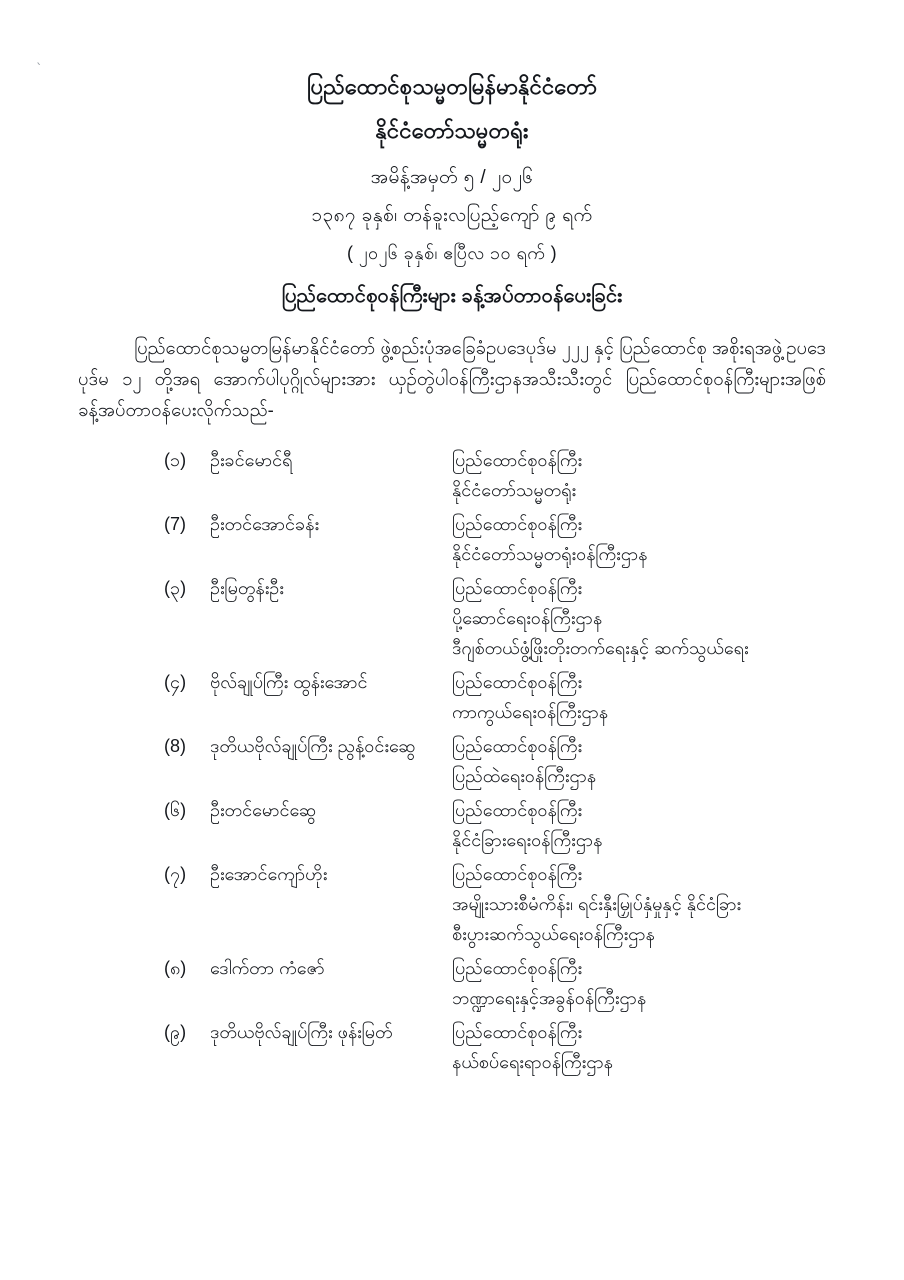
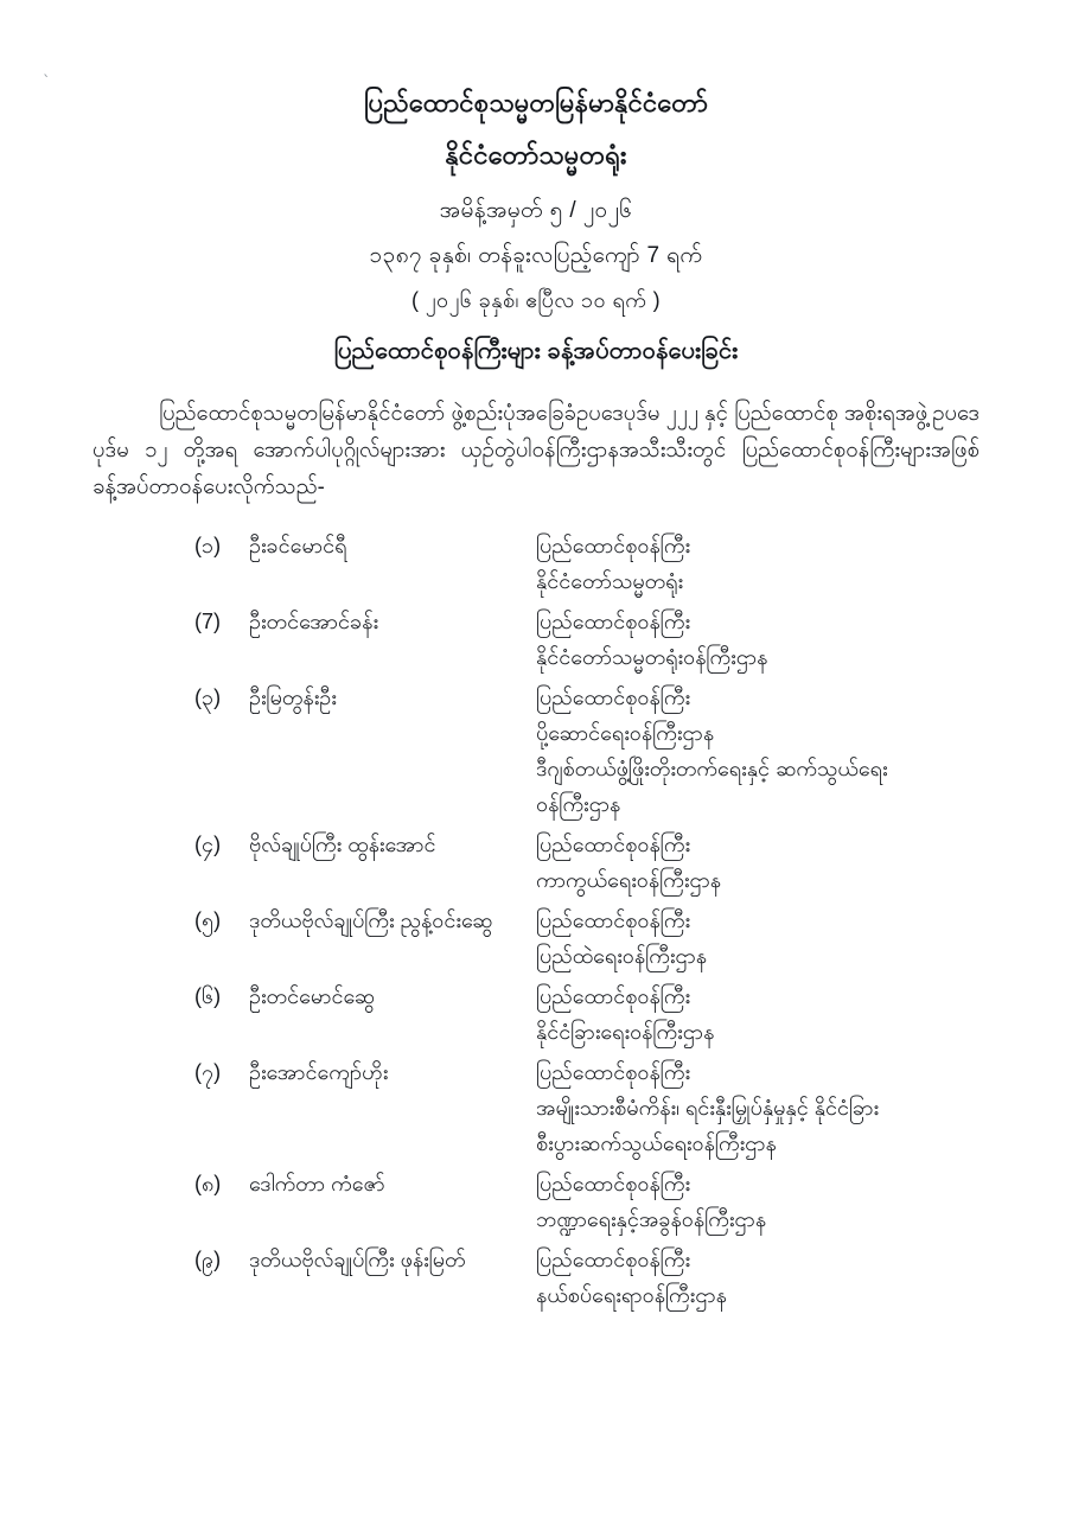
  ˎ
  ပြည်ထောင်စုသမ္မတမြန်မာနိုင်ငံတော်
  နိုင်ငံတော်သမ္မတရုံး
  အမိန့်အမှတ် ၅ / ၂၀၂၆
- ၁၃၈၇ ခုနှစ်၊ တန်ခူးလပြည့်ကျော် ၉ ရက်
+ ၁၃၈၇ ခုနှစ်၊ တန်ခူးလပြည့်ကျော် 7 ရက်
  ( ၂၀၂၆ ခုနှစ်၊ ဧပြီလ ၁၀ ရက် )
  ပြည်ထောင်စုဝန်ကြီးများ ခန့်အပ်တာဝန်ပေးခြင်း
  ပြည်ထောင်စုသမ္မတမြန်မာနိုင်ငံတော် ဖွဲ့စည်းပုံအခြေခံဥပဒေပုဒ်မ ၂၂၂ နှင့် ပြည်ထောင်စု အစိုးရအဖွဲ့ဥပဒေပုဒ်မ ၁၂ တို့အရ အောက်ပါပုဂ္ဂိုလ်များအား ယှဉ်တွဲပါဝန်ကြီးဌာနအသီးသီးတွင် ပြည်ထောင်စုဝန်ကြီးများအဖြစ် ခန့်အပ်တာဝန်ပေးလိုက်သည်-
  (၁)
  ဦးခင်မောင်ရီ
  ပြည်ထောင်စုဝန်ကြီး
  နိုင်ငံတော်သမ္မတရုံး
  (7)
  ဦးတင်အောင်ခန်း
  ပြည်ထောင်စုဝန်ကြီး
  နိုင်ငံတော်သမ္မတရုံးဝန်ကြီးဌာန
  (၃)
  ဦးမြတွန်းဦး
  ပြည်ထောင်စုဝန်ကြီး
  ပို့ဆောင်ရေးဝန်ကြီးဌာန
  ဒီဂျစ်တယ်ဖွံ့ဖြိုးတိုးတက်ရေးနှင့် ဆက်သွယ်ရေး
+ ဝန်ကြီးဌာန
  (၄)
  ဗိုလ်ချုပ်ကြီး ထွန်းအောင်
  ပြည်ထောင်စုဝန်ကြီး
  ကာကွယ်ရေးဝန်ကြီးဌာန
- (8)
+ (၅)
  ဒုတိယဗိုလ်ချုပ်ကြီး ညွန့်ဝင်းဆွေ
  ပြည်ထောင်စုဝန်ကြီး
  ပြည်ထဲရေးဝန်ကြီးဌာန
  (၆)
  ဦးတင်မောင်ဆွေ
  ပြည်ထောင်စုဝန်ကြီး
  နိုင်ငံခြားရေးဝန်ကြီးဌာန
  (၇)
  ဦးအောင်ကျော်ဟိုး
  ပြည်ထောင်စုဝန်ကြီး
  အမျိုးသားစီမံကိန်း၊ ရင်းနှီးမြှုပ်နှံမှုနှင့် နိုင်ငံခြား
  စီးပွားဆက်သွယ်ရေးဝန်ကြီးဌာန
  (၈)
  ဒေါက်တာ ကံဇော်
  ပြည်ထောင်စုဝန်ကြီး
  ဘဏ္ဍာရေးနှင့်အခွန်ဝန်ကြီးဌာန
  (၉)
  ဒုတိယဗိုလ်ချုပ်ကြီး ဖုန်းမြတ်
  ပြည်ထောင်စုဝန်ကြီး
  နယ်စပ်ရေးရာဝန်ကြီးဌာန
